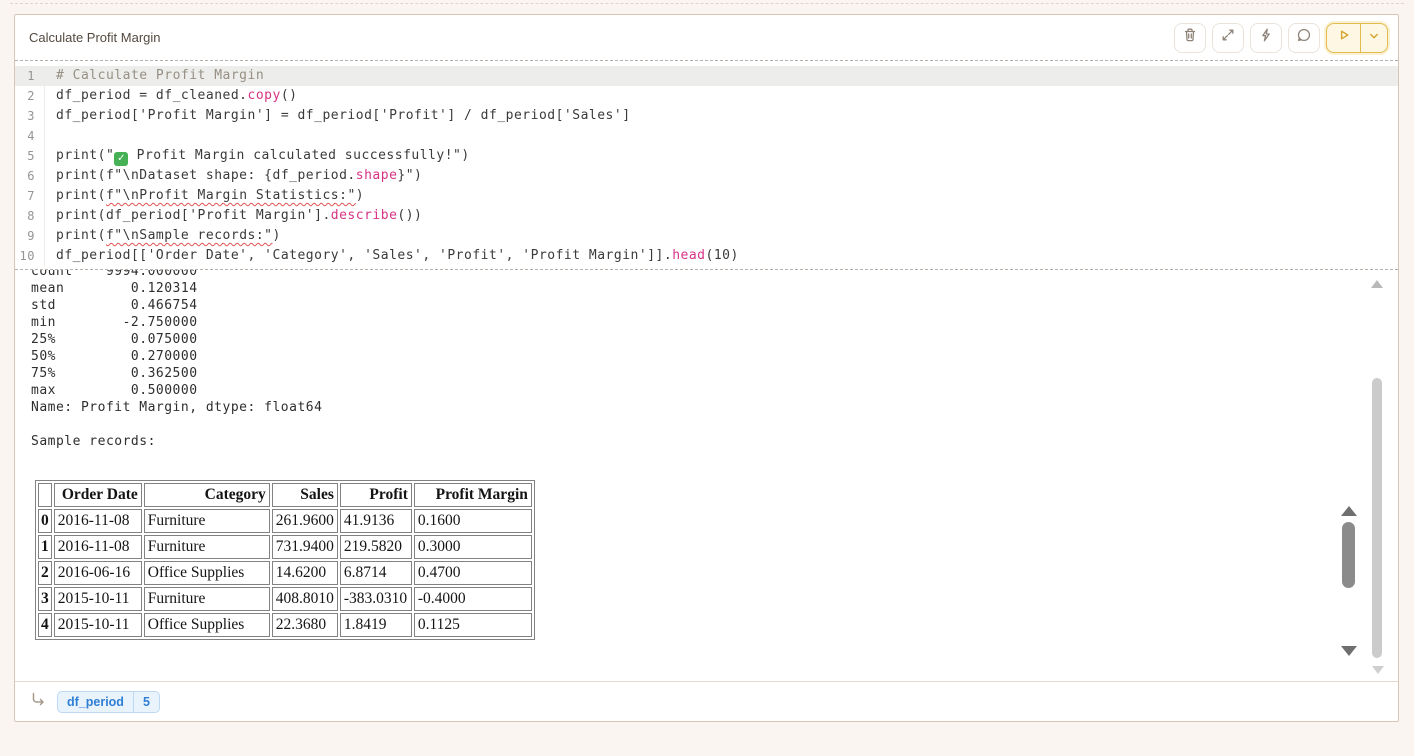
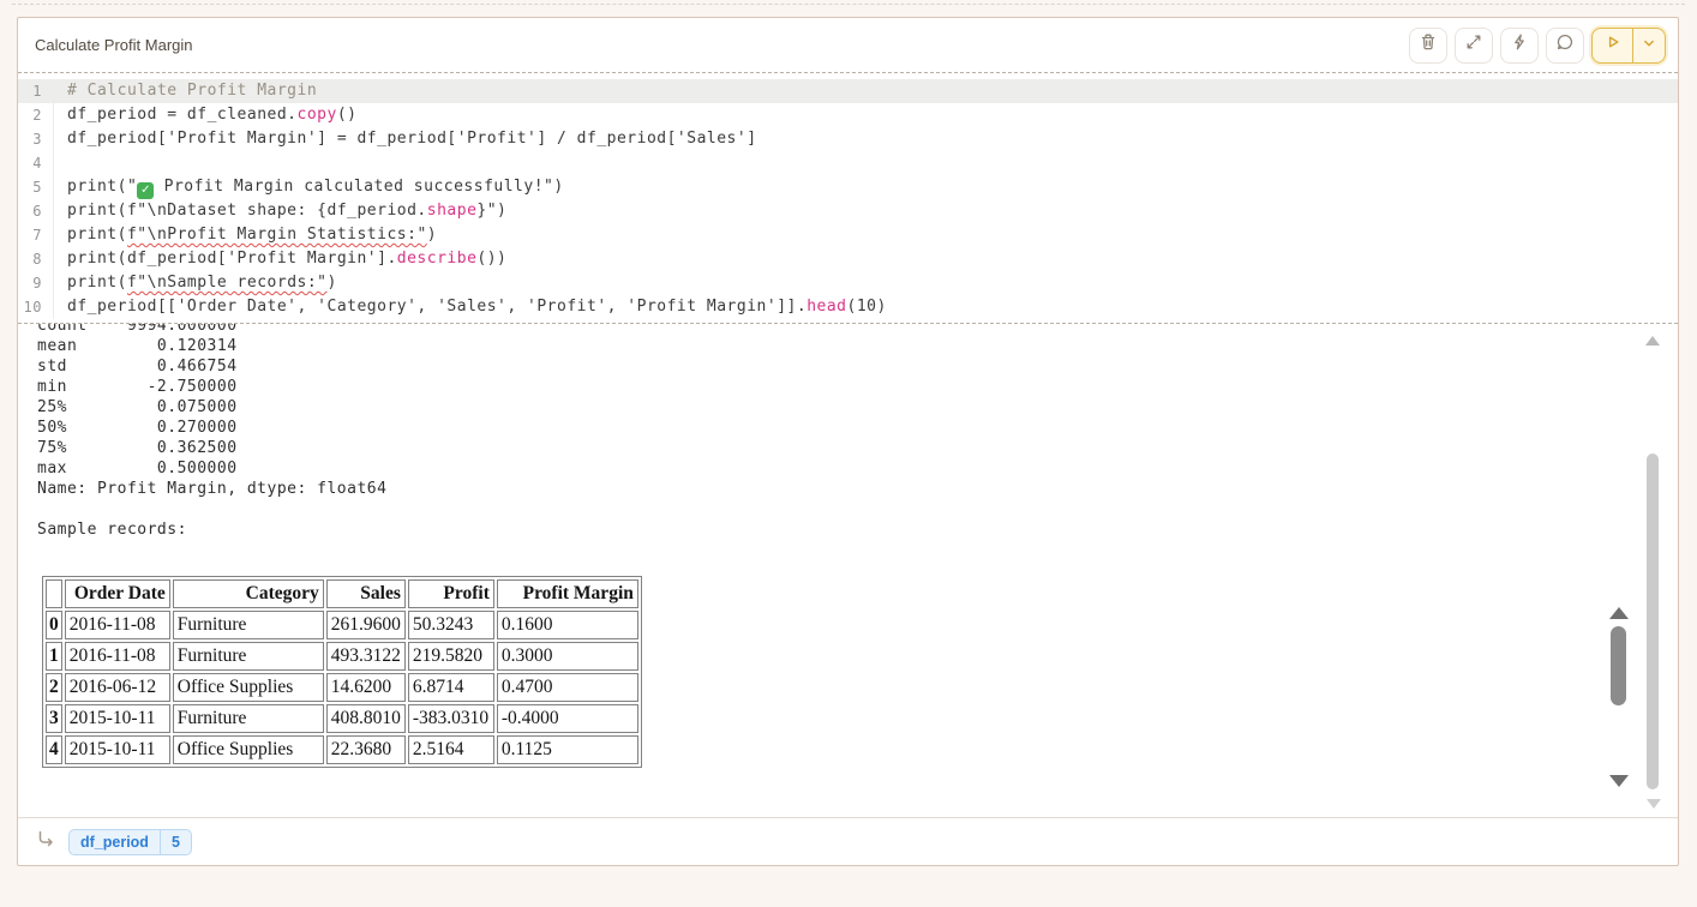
  Calculate Profit Margin
  1
  # Calculate Profit Margin
  2
  df_period = df_cleaned.copy()
  3
  df_period['Profit Margin'] = df_period['Profit'] / df_period['Sales']
  4
  5
  print(" ✓ Profit Margin calculated successfully!")
  6
  print(f"\nDataset shape: {df_period.shape}")
  7
  print(f"\nProfit Margin Statistics:")
  8
  print(df_period['Profit Margin'].describe())
  9
  print(f"\nSample records:")
  10
  df_period[['Order Date', 'Category', 'Sales', 'Profit', 'Profit Margin']].head(10)
  count 9994.000000
  mean 0.120314
  std 0.466754
  min -2.750000
  25% 0.075000
  50% 0.270000
  75% 0.362500
  max 0.500000
  Name: Profit Margin, dtype: float64
  Sample records:
  	Order Date	Category	Sales	Profit	Profit Margin
- 0	2016-11-08	Furniture	261.9600	41.9136	0.1600
+ 0	2016-11-08	Furniture	261.9600	50.3243	0.1600
- 1	2016-11-08	Furniture	731.9400	219.5820	0.3000
+ 1	2016-11-08	Furniture	493.3122	219.5820	0.3000
- 2	2016-06-16	Office Supplies	14.6200	6.8714	0.4700
+ 2	2016-06-12	Office Supplies	14.6200	6.8714	0.4700
  3	2015-10-11	Furniture	408.8010	-383.0310	-0.4000
- 4	2015-10-11	Office Supplies	22.3680	1.8419	0.1125
+ 4	2015-10-11	Office Supplies	22.3680	2.5164	0.1125
  df_period
  5
